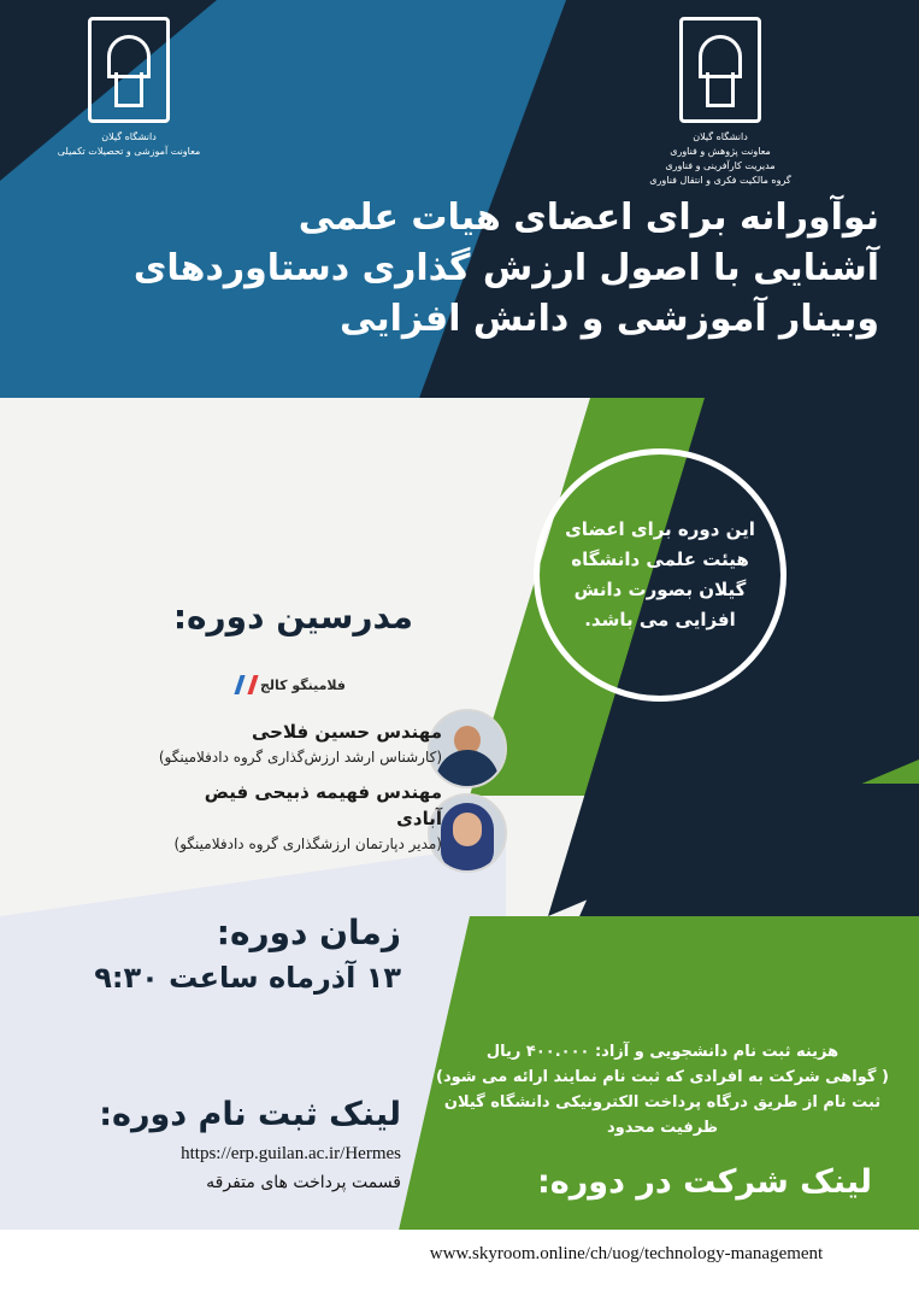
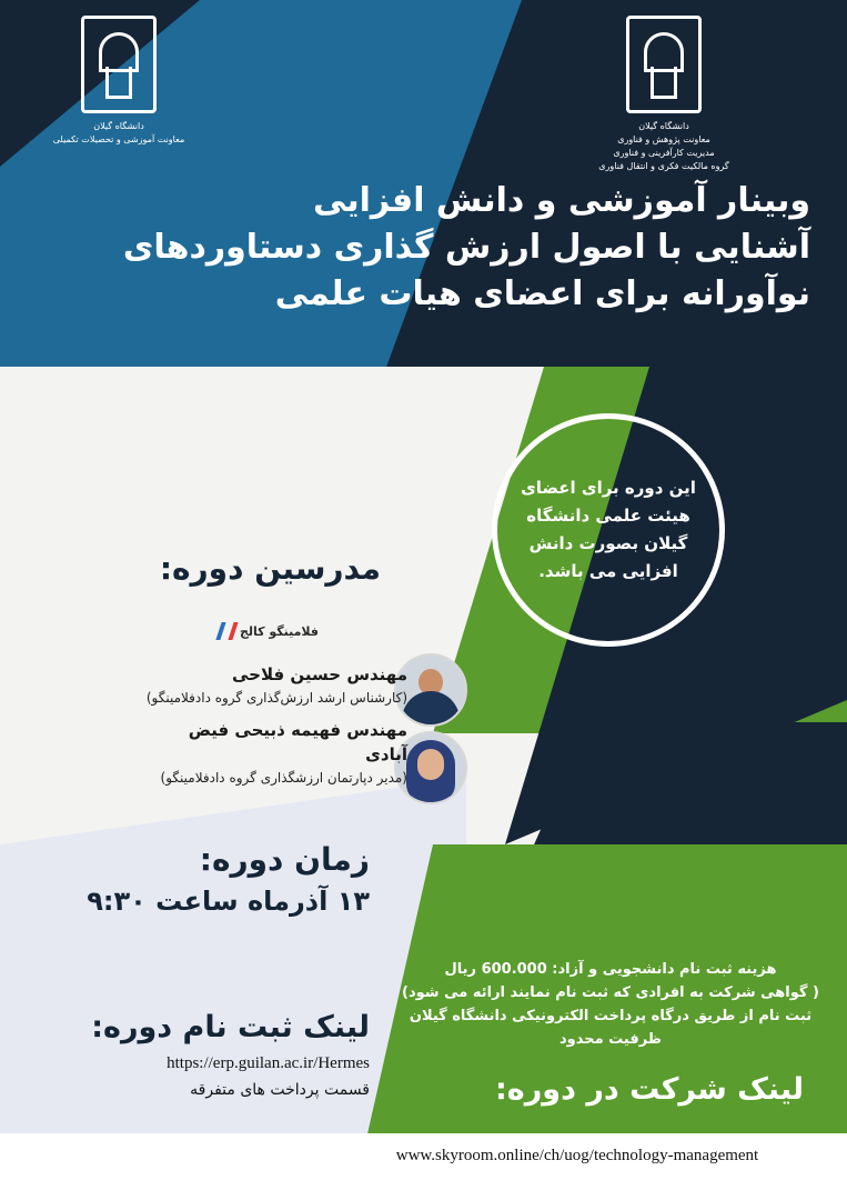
  دانشگاه گیلان
  معاونت آموزشی و تحصیلات تکمیلی
  دانشگاه گیلان
  معاونت پژوهش و فناوری
  مدیریت کارآفرینی و فناوری
  گروه مالکیت فکری و انتقال فناوری
- نوآورانه برای اعضای هیات علمی
+ وبینار آموزشی و دانش افزایی
  آشنایی با اصول ارزش گذاری دستاوردهای
- وبینار آموزشی و دانش افزایی
+ نوآورانه برای اعضای هیات علمی
  این دوره برای اعضای هیئت علمی دانشگاه گیلان بصورت دانش افزایی می باشد.
  مدرسین دوره:
  فلامینگو کالج
  مهندس حسین فلاحی
  (کارشناس ارشد ارزش‌گذاری گروه دادفلامینگو)
  مهندس فهیمه ذبیحی فیض آبادی
  (مدیر دپارتمان ارزشگذاری گروه دادفلامینگو)
  زمان دوره:
  ۱۳ آذرماه ساعت ۹:۳۰
  لینک ثبت نام دوره:
  https://erp.guilan.ac.ir/Hermes
  قسمت پرداخت های متفرقه
- هزینه ثبت نام دانشجویی و آزاد: ۴۰۰.۰۰۰ ریال
+ هزینه ثبت نام دانشجویی و آزاد: 600.000 ریال
  ( گواهی شرکت به افرادی که ثبت نام نمایند ارائه می شود)
  ثبت نام از طریق درگاه پرداخت الکترونیکی دانشگاه گیلان
  ظرفیت محدود
  لینک شرکت در دوره:
  www.skyroom.online/ch/uog/technology-management
